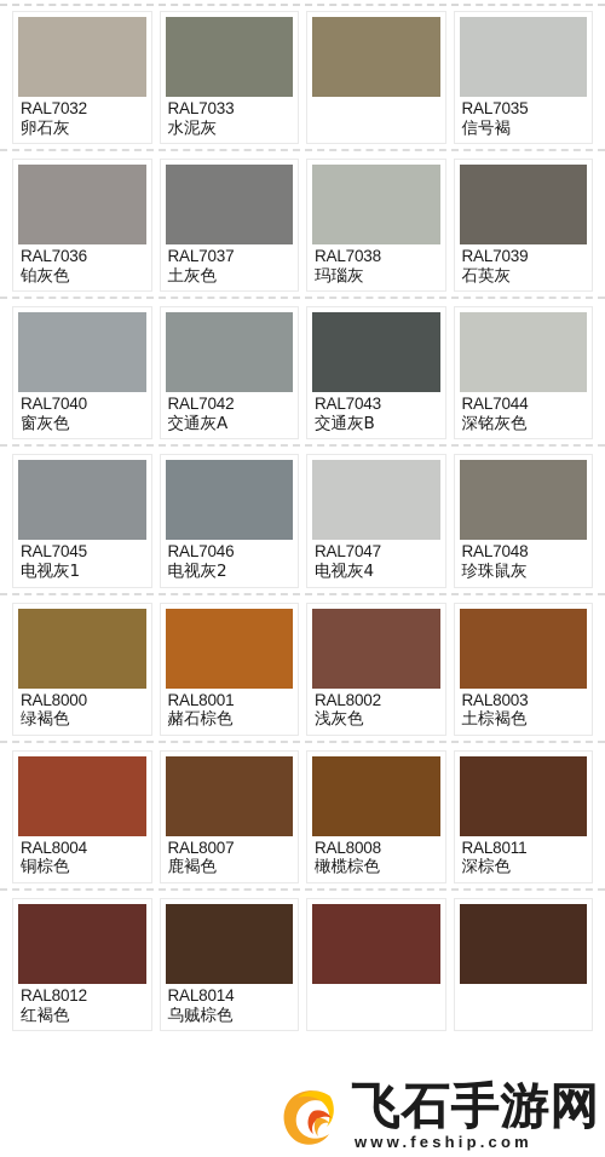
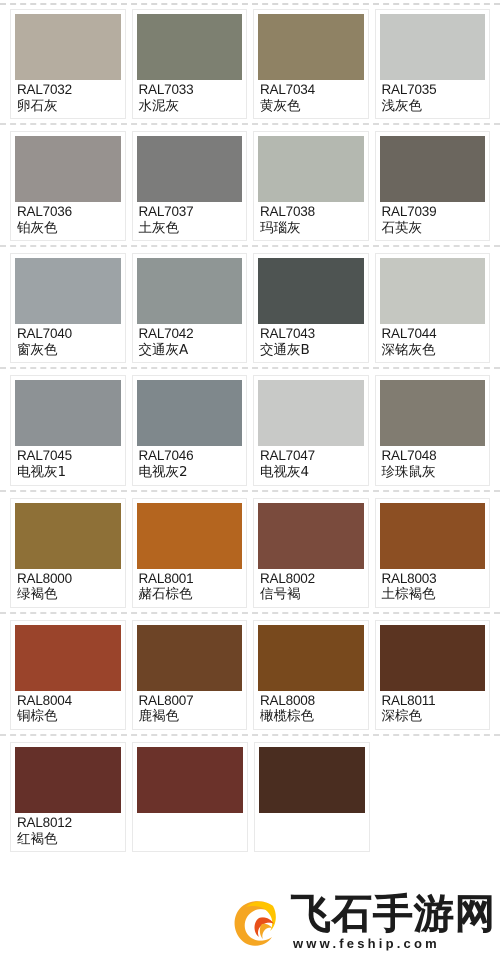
  RAL7032
  卵石灰
  RAL7033
  水泥灰
+ RAL7034
+ 黄灰色
  RAL7035
- 信号褐
+ 浅灰色
  RAL7036
  铂灰色
  RAL7037
  土灰色
  RAL7038
  玛瑙灰
  RAL7039
  石英灰
  RAL7040
  窗灰色
  RAL7042
  交通灰A
  RAL7043
  交通灰B
  RAL7044
  深铭灰色
  RAL7045
  电视灰1
  RAL7046
  电视灰2
  RAL7047
  电视灰4
  RAL7048
  珍珠鼠灰
  RAL8000
  绿褐色
  RAL8001
  赭石棕色
  RAL8002
- 浅灰色
+ 信号褐
  RAL8003
  土棕褐色
  RAL8004
  铜棕色
  RAL8007
  鹿褐色
  RAL8008
  橄榄棕色
  RAL8011
  深棕色
  RAL8012
  红褐色
- RAL8014
- 乌贼棕色
  飞石手游网
  www.feship.com
